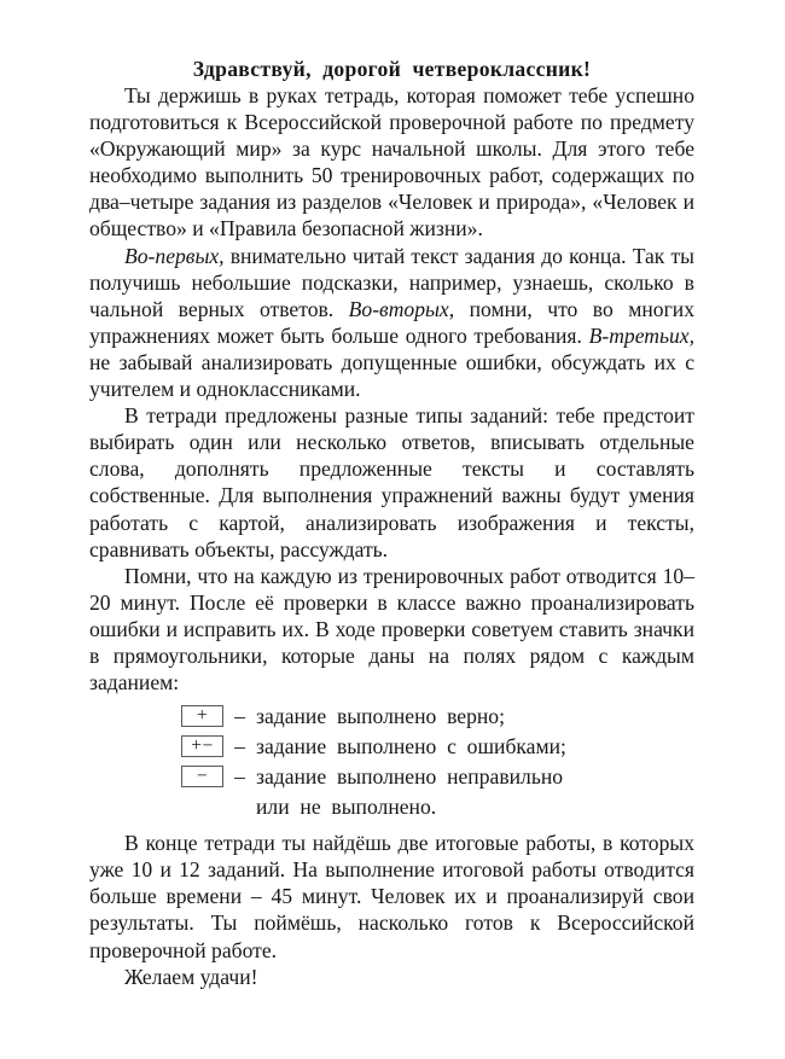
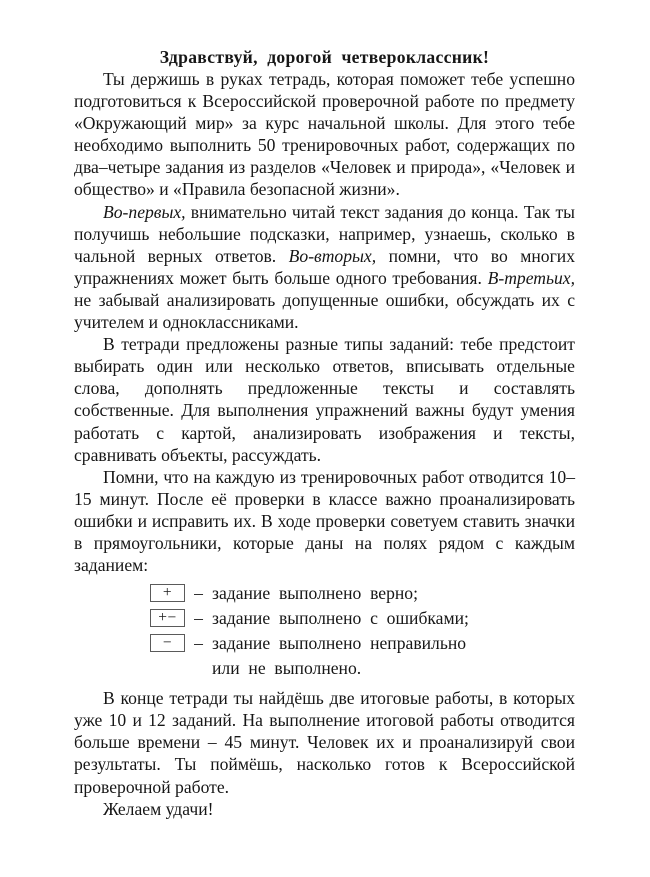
  Здравствуй, дорогой четвероклассник!
  Ты держишь в руках тетрадь, которая поможет тебе успешно подготовиться к Всероссийской проверочной работе по предмету «Окружающий мир» за курс на­чальной школы. Для этого тебе необходимо выполнить 50 тренировочных работ, содержащих по два–четыре задания из разделов «Человек и природа», «Человек и общество» и «Правила безопасной жизни».
  Во-первых, внимательно читай текст задания до кон­ца. Так ты получишь небольшие подсказки, например, узнаешь, сколько в чальной верных ответов. Во-вто­рых, помни, что во многих упражнениях может быть больше одного требования. В-третьих, не забывай анализировать допущенные ошибки, обсуждать их с учителем и одноклассниками.
  В тетради предложены разные типы заданий: тебе предстоит выбирать один или несколько ответов, впи­сывать отдельные слова, дополнять предложенные тексты и составлять собственные. Для выполнения упражнений важны будут умения работать с картой, анализировать изображения и тексты, сравнивать объ­екты, рассуждать.
- Помни, что на каждую из тренировочных работ от­водится 10–20 минут. После её проверки в классе важ­но проанализировать ошибки и исправить их. В ходе проверки советуем ставить значки в прямоугольники, которые даны на полях рядом с каждым заданием:
+ Помни, что на каждую из тренировочных работ от­водится 10–15 минут. После её проверки в классе важ­но проанализировать ошибки и исправить их. В ходе проверки советуем ставить значки в прямоугольники, которые даны на полях рядом с каждым заданием:
  +
  –
  задание выполнено верно;
  +−
  –
  задание выполнено с ошибками;
  −
  –
  задание выполнено неправильно
  или не выполнено.
  В конце тетради ты найдёшь две итоговые работы, в которых уже 10 и 12 заданий. На выполнение итого­вой работы отводится больше времени – 45 минут. Человек их и проанализируй свои результаты. Ты поймёшь, насколько готов к Всероссийской провероч­ной работе.
  Желаем удачи!
